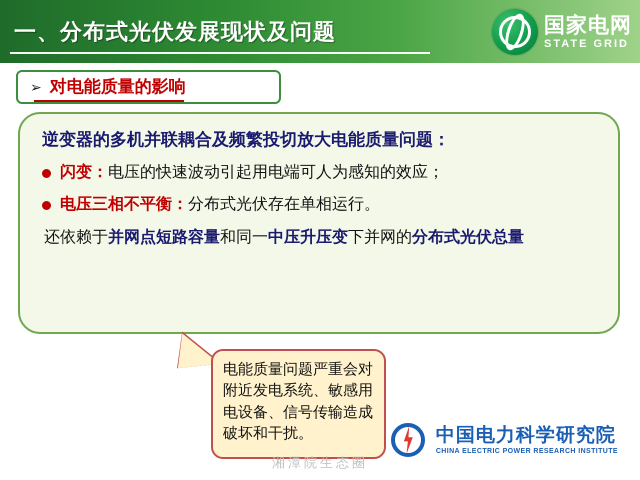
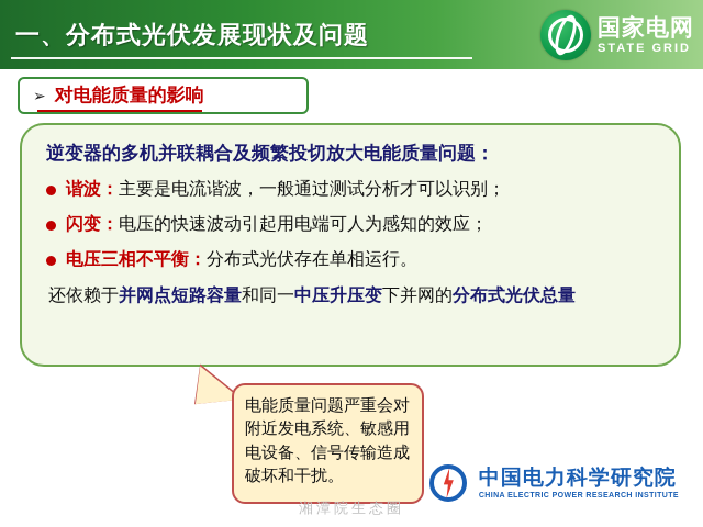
  一、分布式光伏发展现状及问题
  国家电网
  STATE GRID
  ➢
  对电能质量的影响
  逆变器的多机并联耦合及频繁投切放大电能质量问题：
+ 谐波：
+ 主要是电流谐波，一般通过测试分析才可以识别；
  闪变：
  电压的快速波动引起用电端可人为感知的效应；
  电压三相不平衡：
  分布式光伏存在单相运行。
  还依赖于并网点短路容量和同一中压升压变下并网的分布式光伏总量
  电能质量问题严重会对附近发电系统、敏感用电设备、信号传输造成破坏和干扰。
  中国电力科学研究院
  湘潭院生态圈
